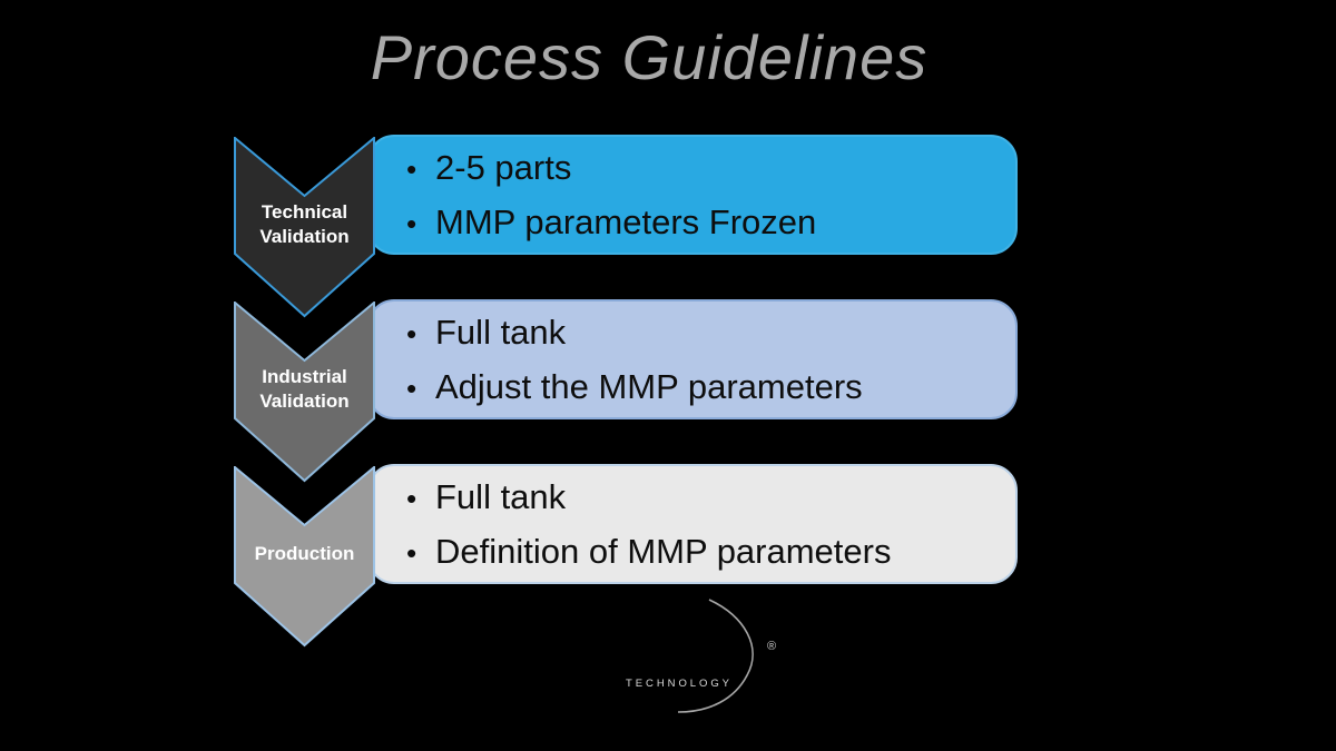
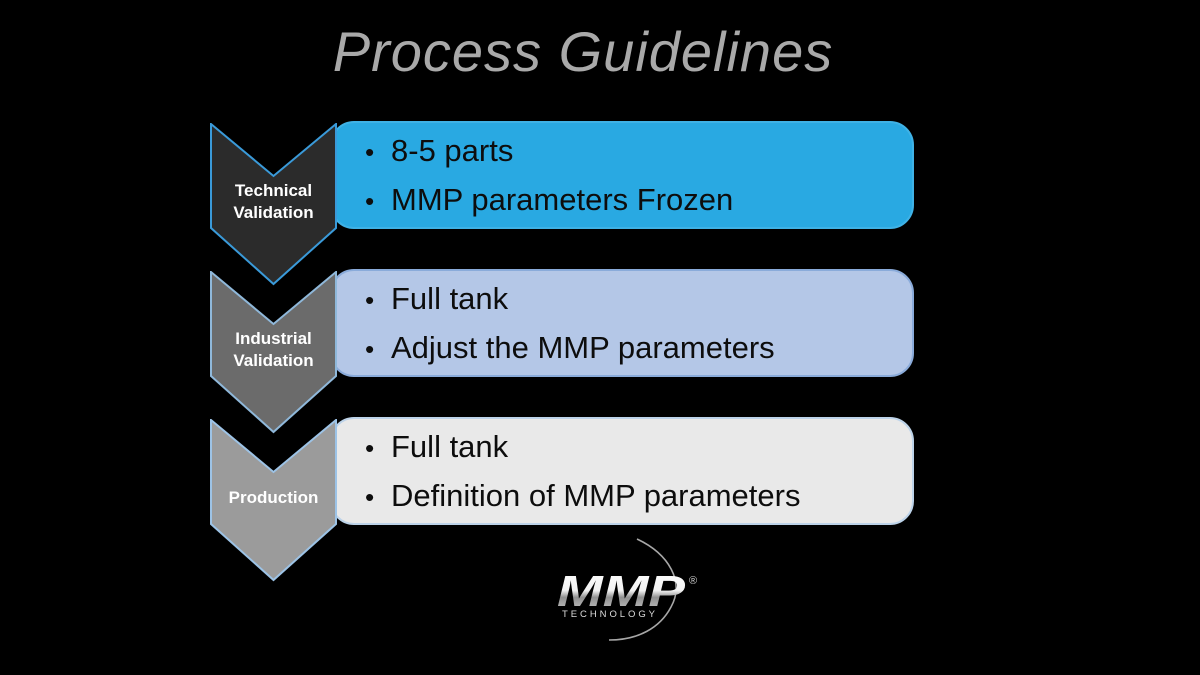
  Process Guidelines
  •
- 2-5 parts
+ 8-5 parts
  •
  MMP parameters Frozen
  Technical
  Validation
  •
  Full tank
  •
  Adjust the MMP parameters
  Industrial
  Validation
  •
  Full tank
  •
  Definition of MMP parameters
  Production
+ MMP
  ®
  TECHNOLOGY
